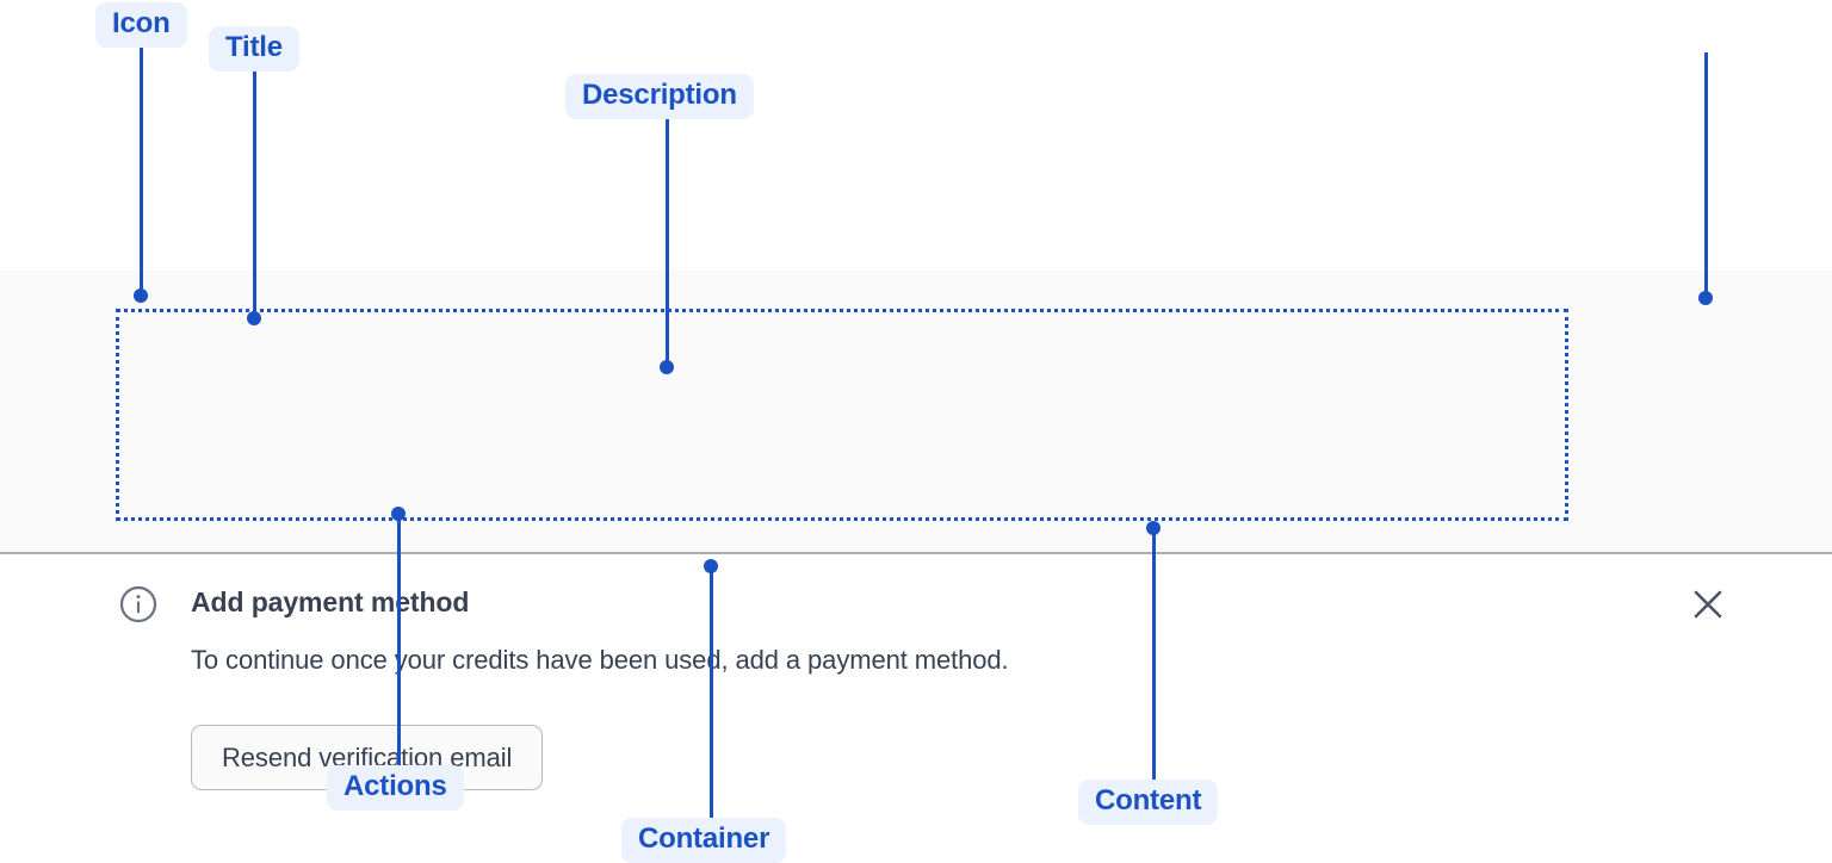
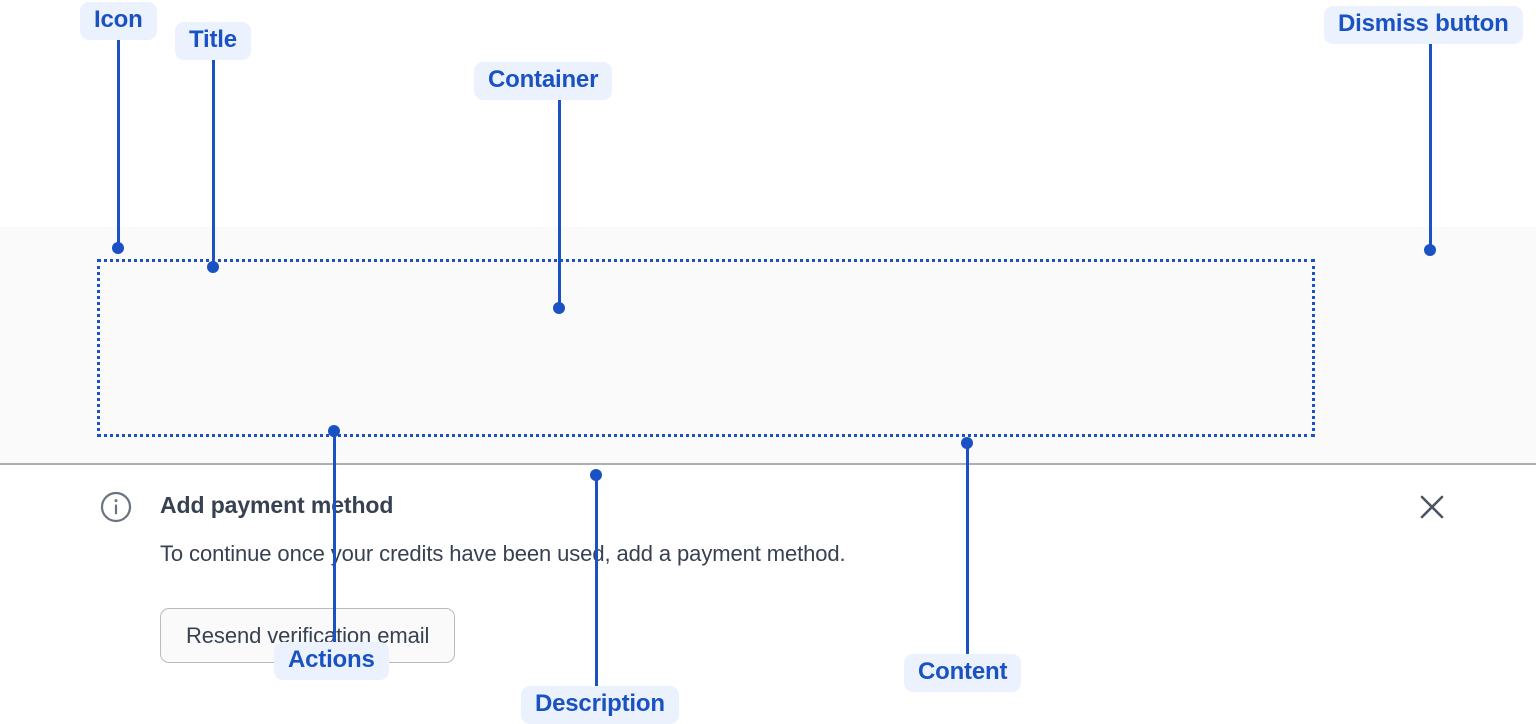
  Add payment method
  To continue once your credits have been used, add a payment method.
  Resend verification email
  Icon
  Title
- Description
+ Container
+ Dismiss button
  Actions
- Container
+ Description
  Content
